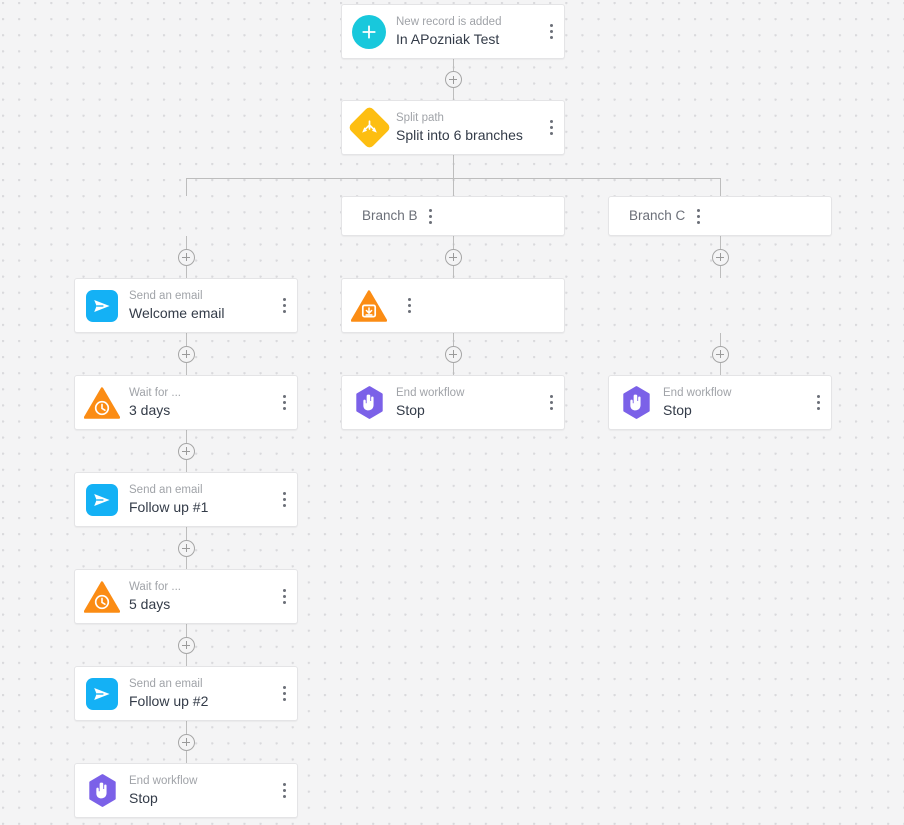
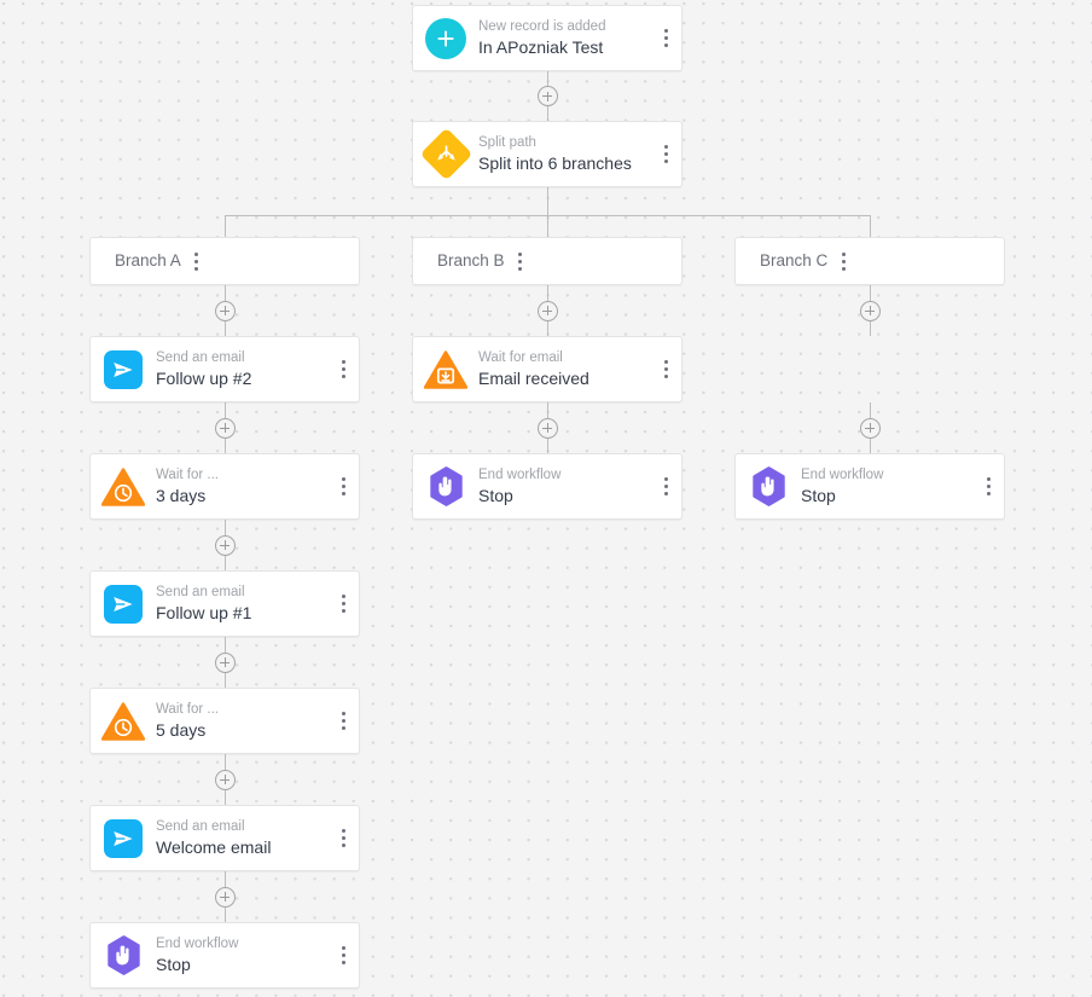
  New record is added
  In APozniak Test
  Split path
  Split into 6 branches
+ Branch A
  Send an email
- Welcome email
+ Follow up #2
  Wait for ...
  3 days
  Send an email
  Follow up #1
  Wait for ...
  5 days
  Send an email
- Follow up #2
+ Welcome email
  End workflow
  Stop
  Branch B
+ Wait for email
+ Email received
  End workflow
  Stop
  Branch C
  End workflow
  Stop
